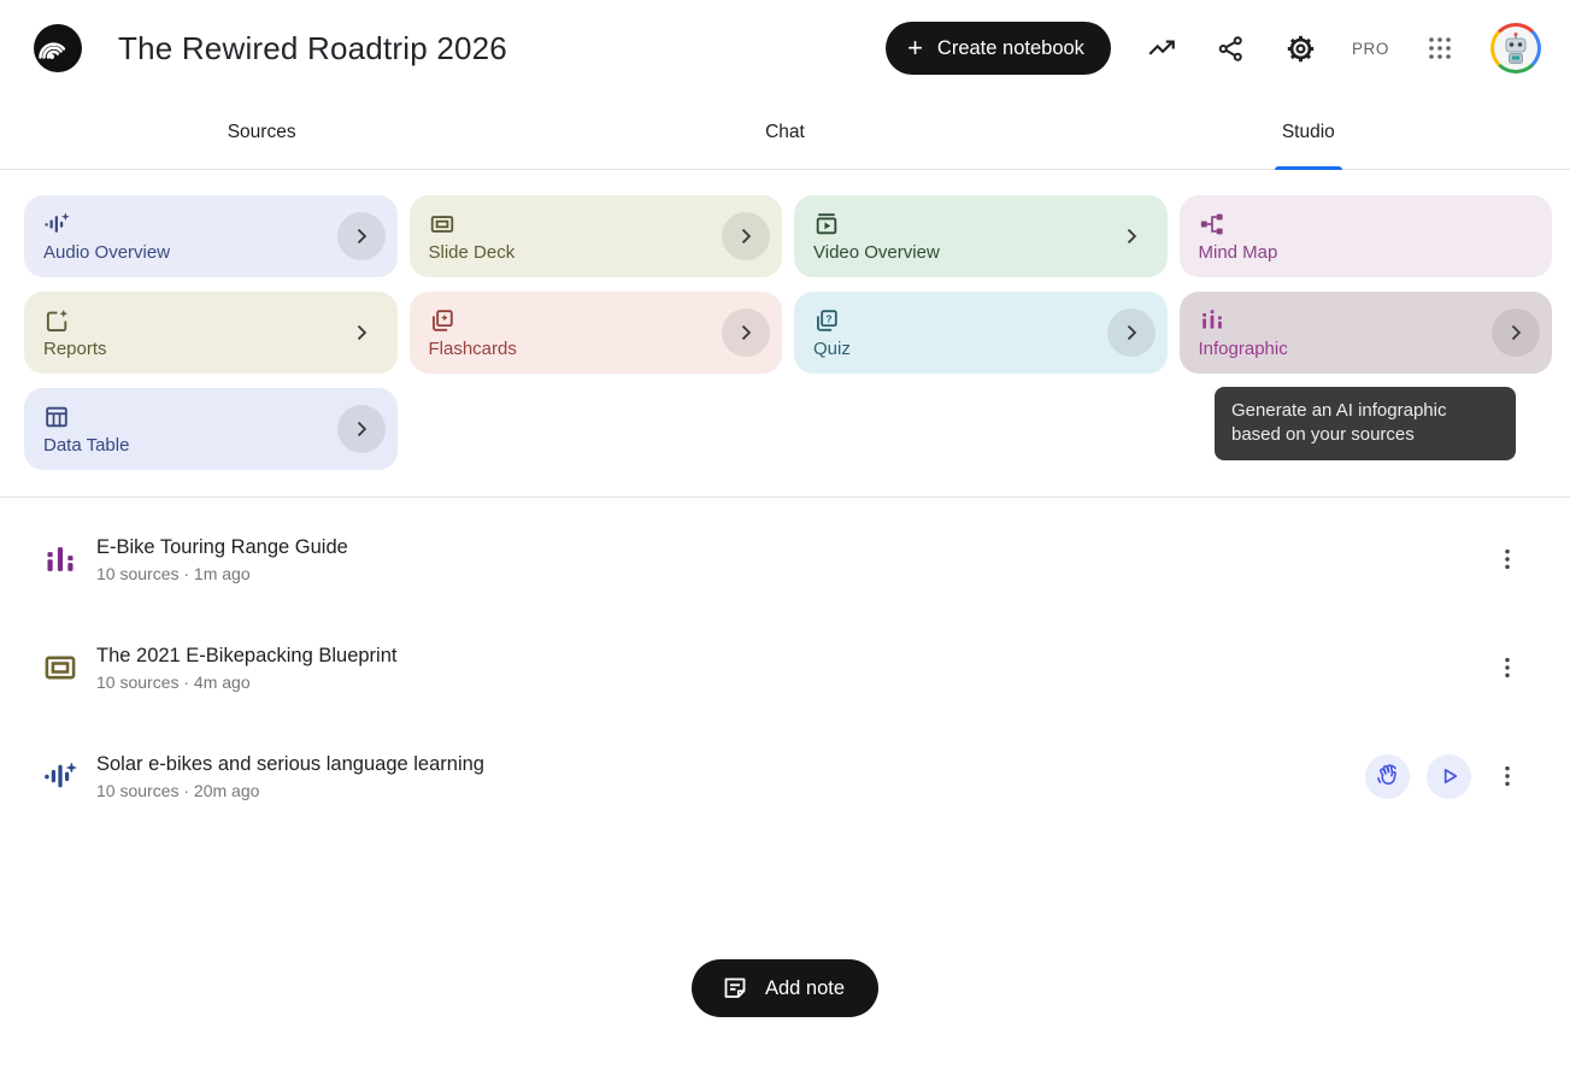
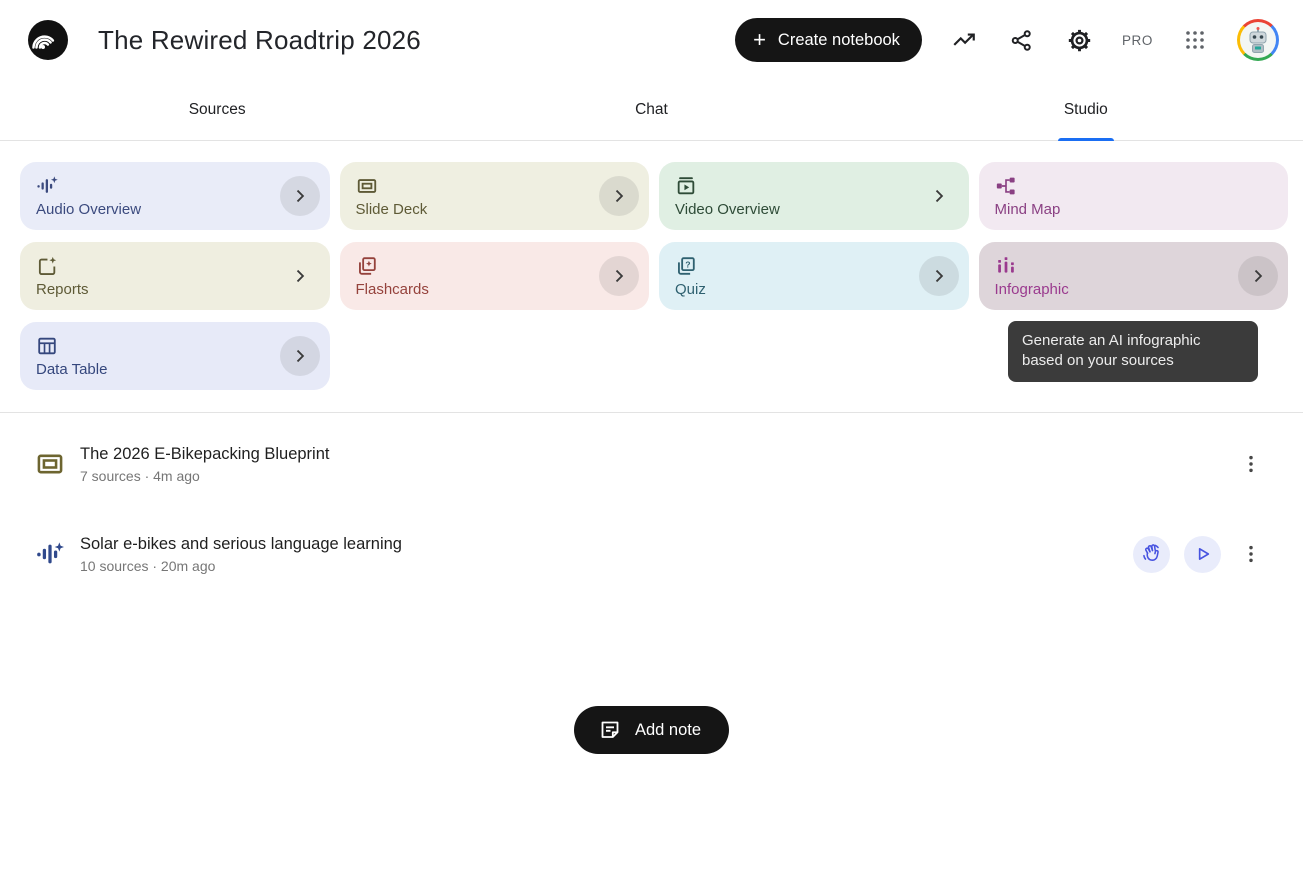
  The Rewired Roadtrip 2026
  +
  Create notebook
  PRO
  Sources
  Chat
  Studio
  Audio Overview
  Slide Deck
  Video Overview
  Mind Map
  Reports
  Flashcards
  ?
  Quiz
  Infographic
  Data Table
  Generate an AI infographic based on your sources
- E-Bike Touring Range Guide
- 10 sources · 1m ago
- The 2021 E-Bikepacking Blueprint
+ The 2026 E-Bikepacking Blueprint
- 10 sources · 4m ago
+ 7 sources · 4m ago
  Solar e-bikes and serious language learning
  10 sources · 20m ago
  Add note
